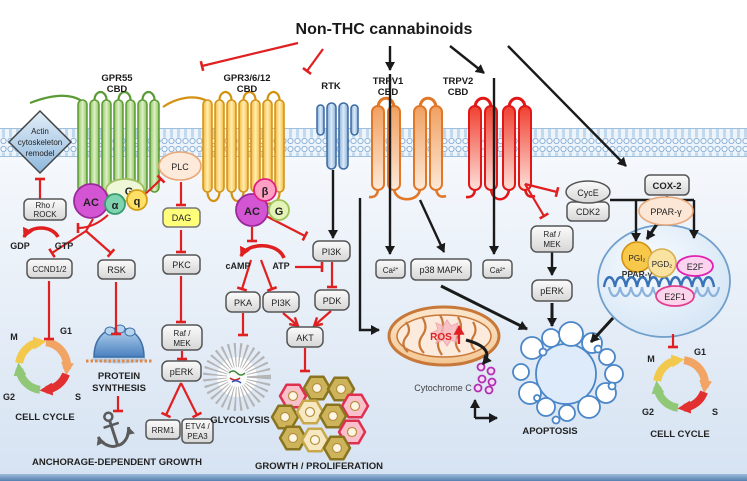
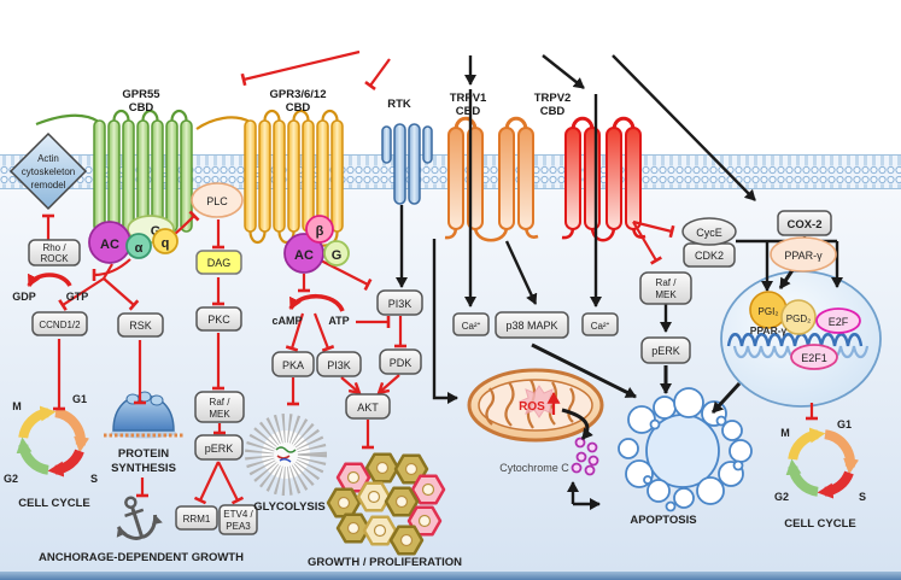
  Actin
  cytoskeleton
  remodel
  Rho /
  ROCK
  GDP
  GTP
  CCND1/2
  RSK
  G
  AC
  α
  q
  PLC
  AC
  β
  G
  DAG
  PKC
  Raf /
  MEK
  pERK
  RRM1
  ETV4 /
  PEA3
  cAMP
  ATP
  PKA
  PI3K
  PI3K
  PDK
  AKT
  Ca²⁺
  p38 MAPK
  Ca²⁺
  Raf /
  MEK
  pERK
  CDK2
  CycE
  COX-2
  PPAR-γ
  PGI₂
  PGD₂
  PPAR-γ
  E2F
  E2F1
- Non-THC cannabinoids
  GPR55
  CBD
  GPR3/6/12
  CBD
  RTK
  TRPV1
  CBD
  TRPV2
  CBD
  M
  G1
  G2
  S
  CELL CYCLE
  M
  G1
  G2
  S
  CELL CYCLE
  PROTEIN
  SYNTHESIS
  ANCHORAGE-DEPENDENT GROWTH
  GLYCOLYSIS
  GROWTH / PROLIFERATION
  APOPTOSIS
  ROS
  Cytochrome C
